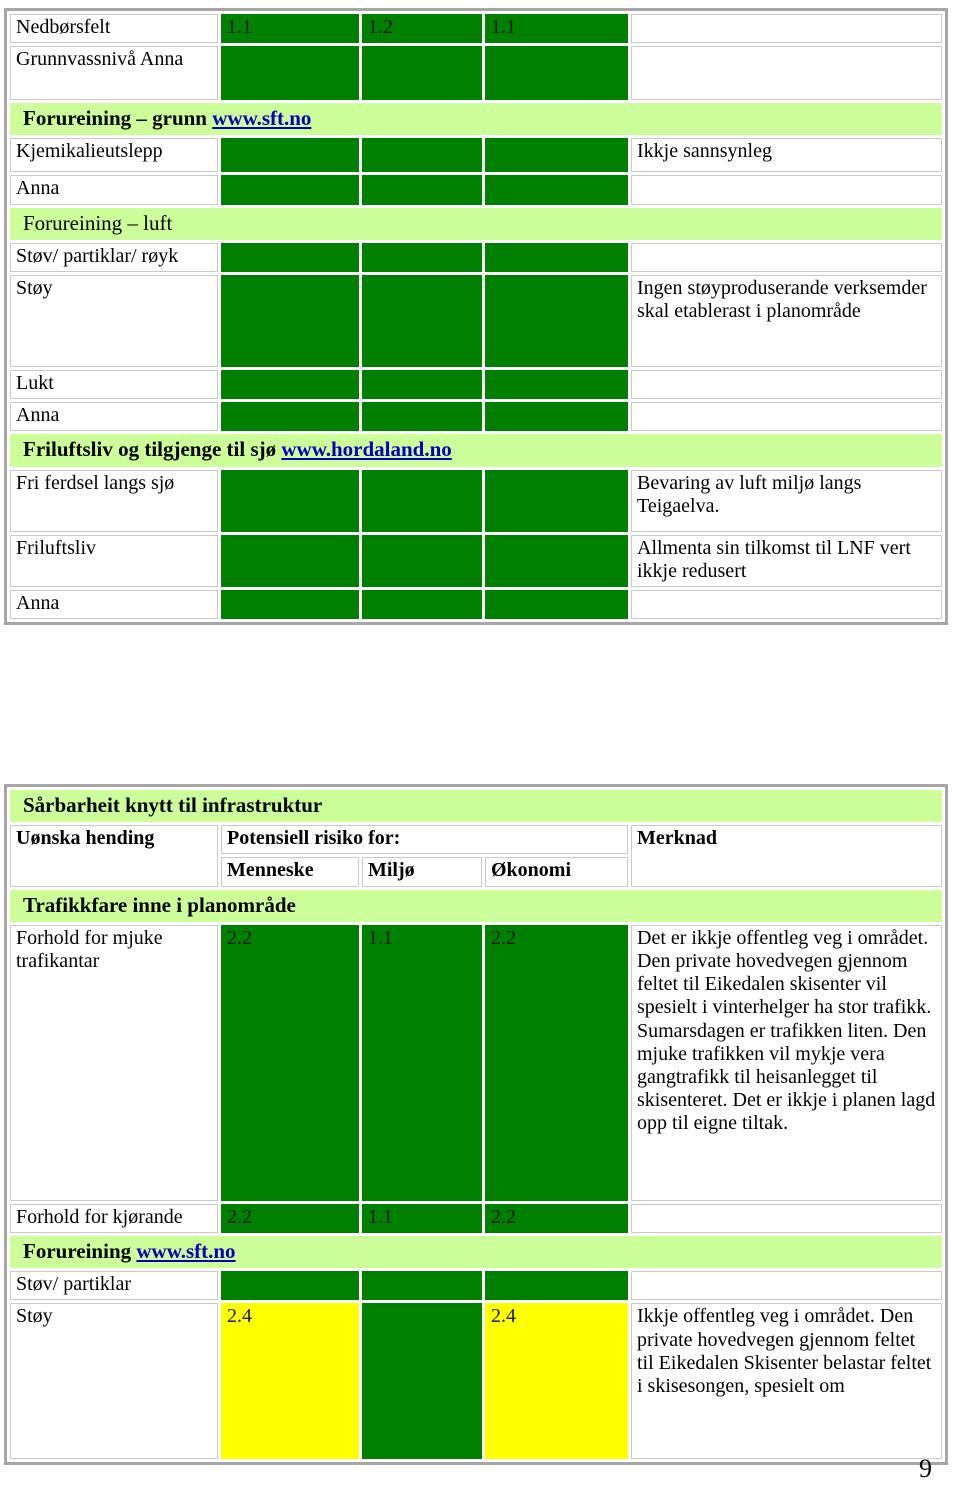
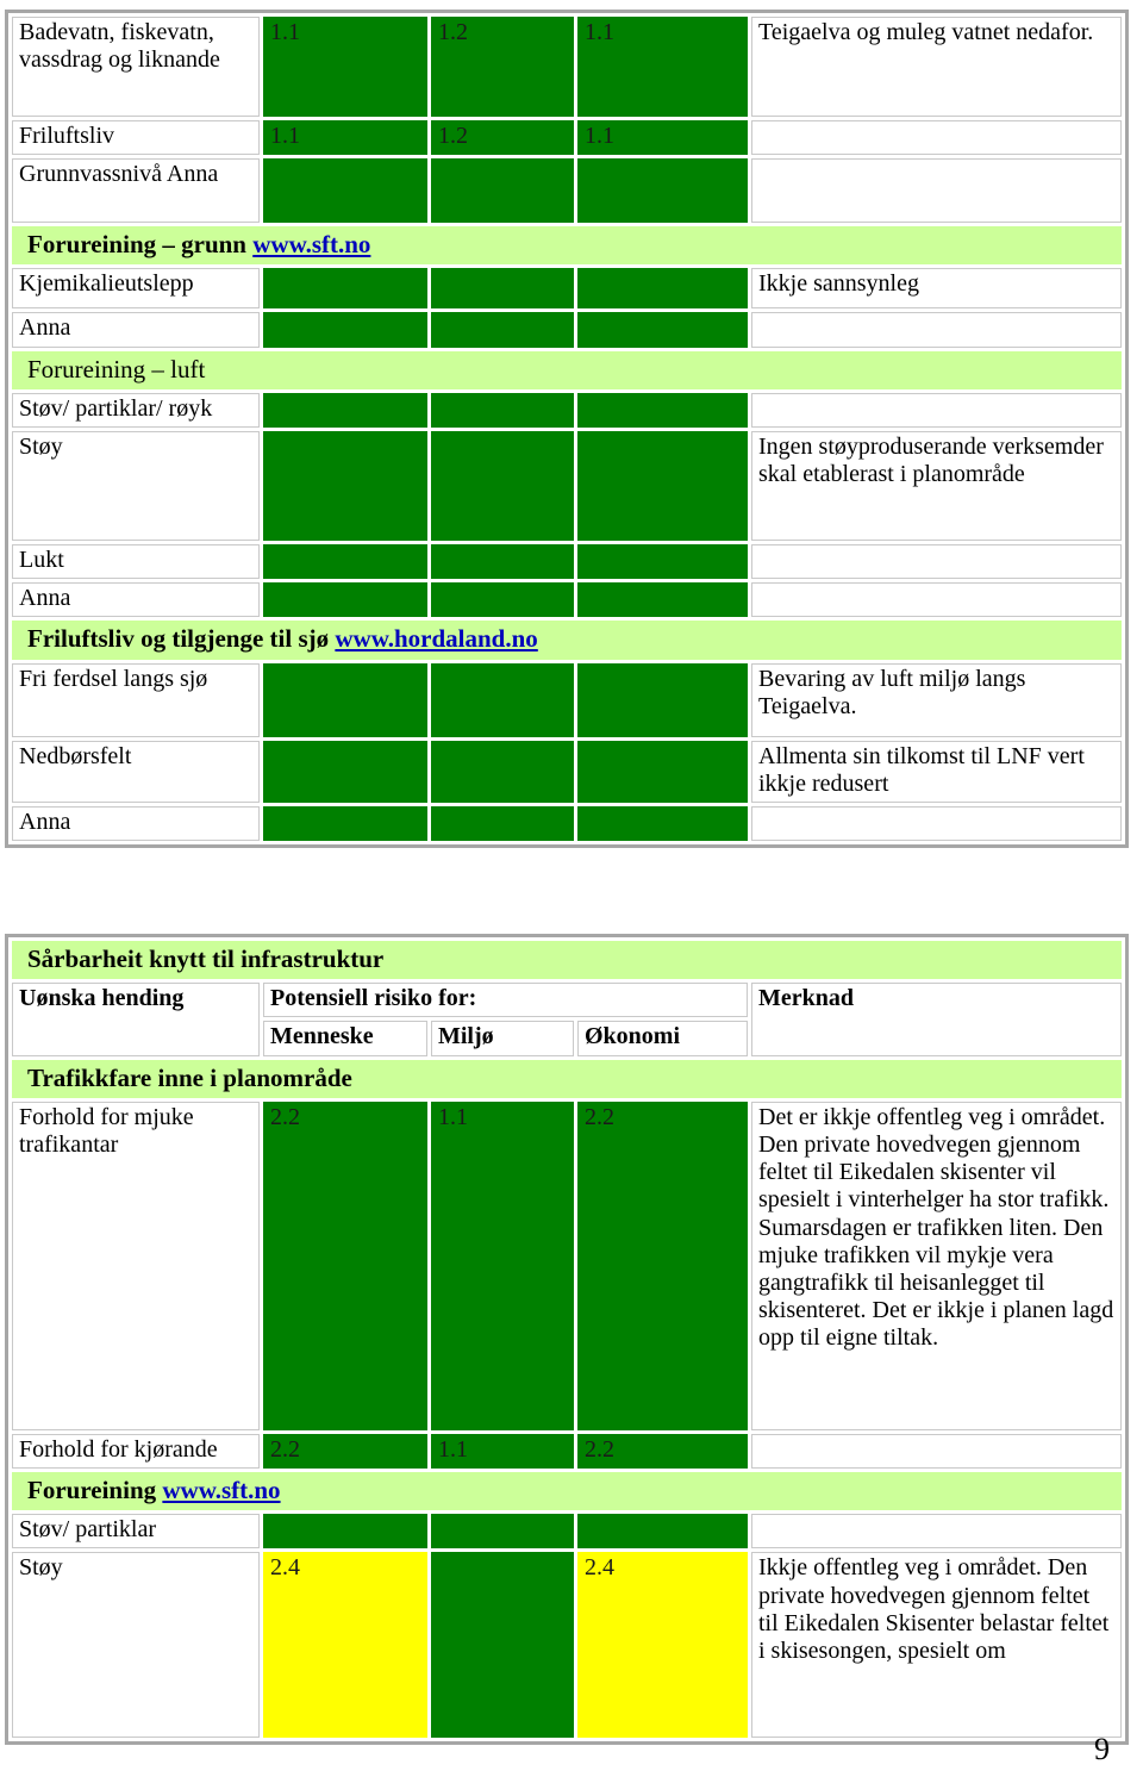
+ Badevatn, fiskevatn, vassdrag og liknande	1.1	1.2	1.1	Teigaelva og muleg vatnet nedafor.
- Nedbørsfelt	1.1	1.2	1.1
+ Friluftsliv	1.1	1.2	1.1
  Grunnvassnivå Anna
  Forureining – grunn www.sft.no
  Kjemikalieutslepp				Ikkje sannsynleg
  Anna
  Forureining – luft
  Støv/ partiklar/ røyk
  Støy				Ingen støyproduserande verksemder skal etablerast i planområde
  Lukt
  Anna
  Friluftsliv og tilgjenge til sjø www.hordaland.no
  Fri ferdsel langs sjø				Bevaring av luft miljø langs Teigaelva.
- Friluftsliv				Allmenta sin tilkomst til LNF vert ikkje redusert
+ Nedbørsfelt				Allmenta sin tilkomst til LNF vert ikkje redusert
  Anna
  Sårbarheit knytt til infrastruktur
  Uønska hending	Potensiell risiko for:	Merknad
  Menneske	Miljø	Økonomi
  Trafikkfare inne i planområde
  Forhold for mjuke trafikantar	2.2	1.1	2.2	Det er ikkje offentleg veg i området. Den private hovedvegen gjennom feltet til Eikedalen skisenter vil spesielt i vinterhelger ha stor trafikk. Sumarsdagen er trafikken liten. Den mjuke trafikken vil mykje vera gangtrafikk til heisanlegget til skisenteret. Det er ikkje i planen lagd opp til eigne tiltak.
  Forhold for kjørande	2.2	1.1	2.2
  Forureining www.sft.no
  Støv/ partiklar
  Støy	2.4		2.4	Ikkje offentleg veg i området. Den private hovedvegen gjennom feltet til Eikedalen Skisenter belastar feltet i skisesongen, spesielt om
  9
